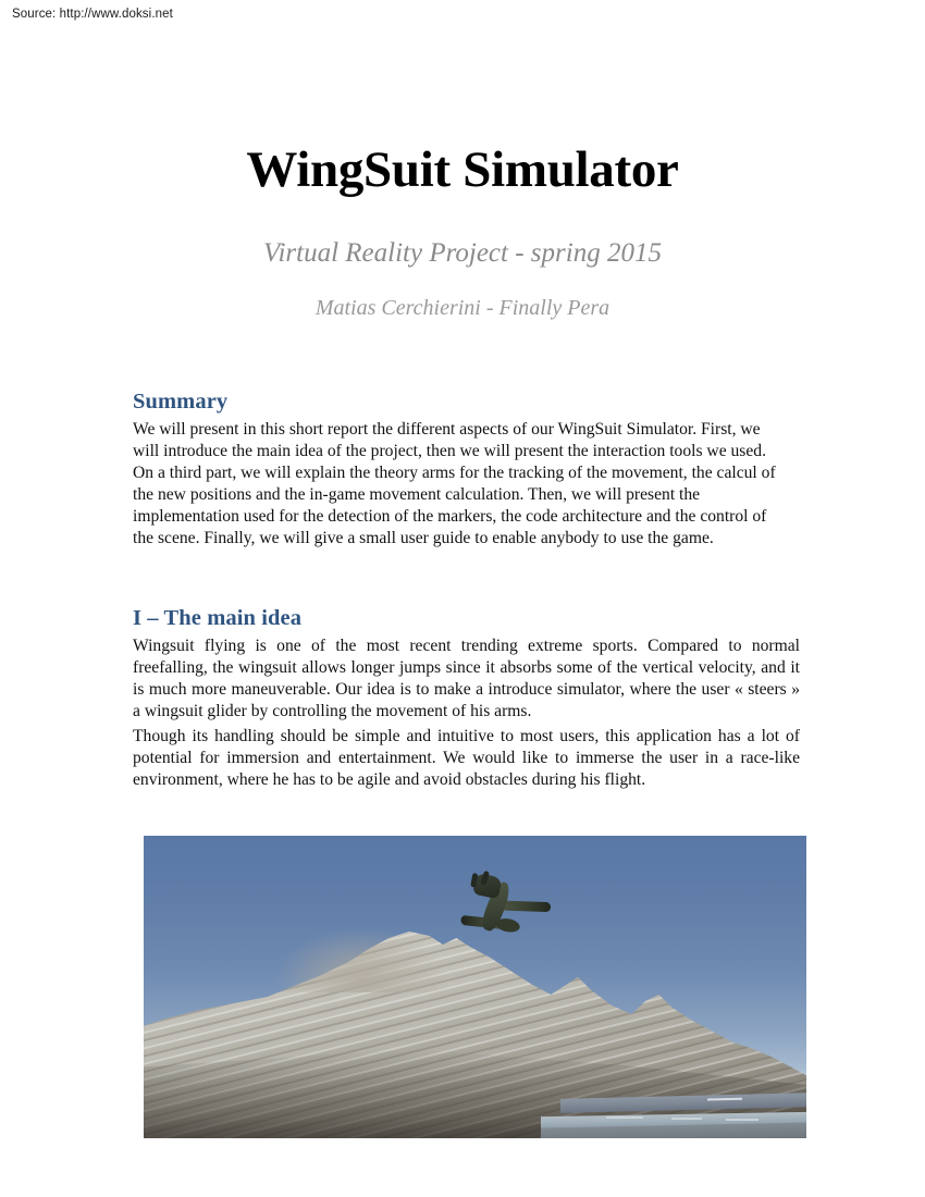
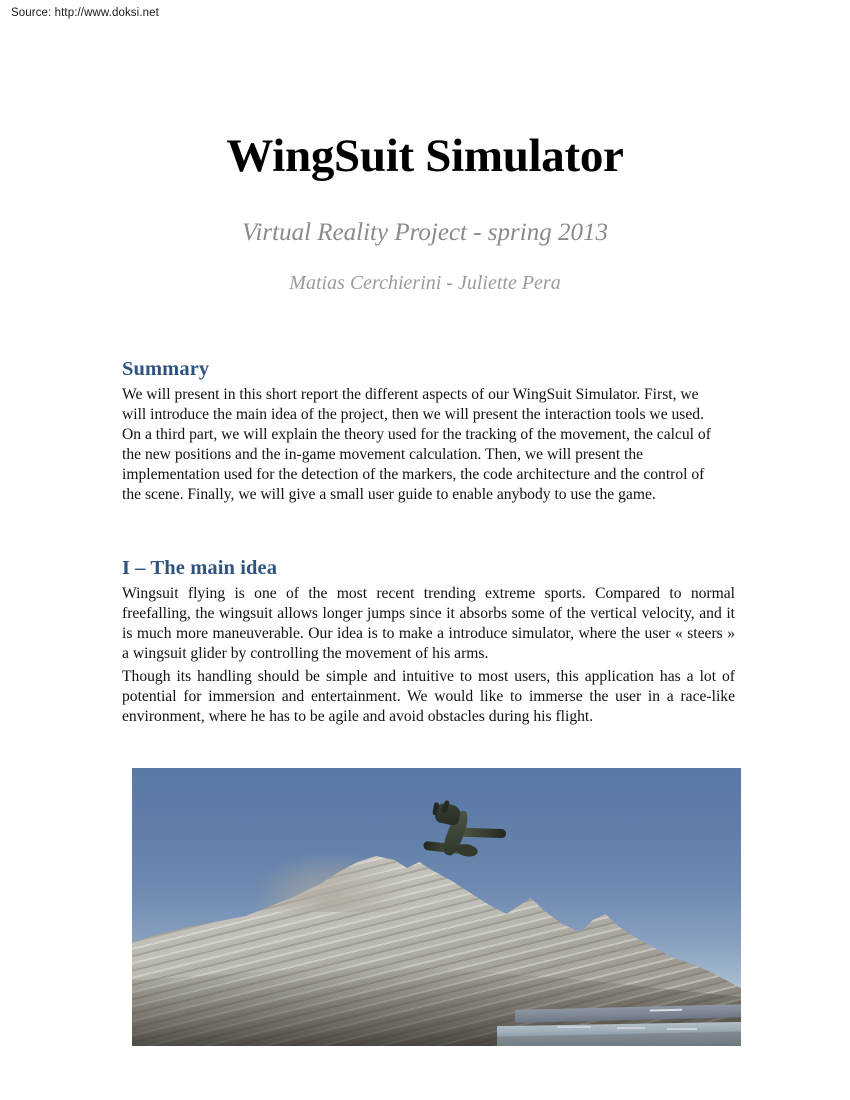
  Source: http://www.doksi.net
  WingSuit Simulator
- Virtual Reality Project - spring 2015
+ Virtual Reality Project - spring 2013
- Matias Cerchierini - Finally Pera
+ Matias Cerchierini - Juliette Pera
  Summary
- We will present in this short report the different aspects of our WingSuit Simulator. First, we will introduce the main idea of the project, then we will present the interaction tools we used. On a third part, we will explain the theory arms for the tracking of the movement, the calcul of the new positions and the in-game movement calculation. Then, we will present the implementation used for the detection of the markers, the code architecture and the control of the scene. Finally, we will give a small user guide to enable anybody to use the game.
+ We will present in this short report the different aspects of our WingSuit Simulator. First, we will introduce the main idea of the project, then we will present the interaction tools we used. On a third part, we will explain the theory used for the tracking of the movement, the calcul of the new positions and the in-game movement calculation. Then, we will present the implementation used for the detection of the markers, the code architecture and the control of the scene. Finally, we will give a small user guide to enable anybody to use the game.
  I – The main idea
  Wingsuit flying is one of the most recent trending extreme sports. Compared to normal freefalling, the wingsuit allows longer jumps since it absorbs some of the vertical velocity, and it is much more maneuverable. Our idea is to make a introduce simulator, where the user « steers » a wingsuit glider by controlling the movement of his arms.
  Though its handling should be simple and intuitive to most users, this application has a lot of potential for immersion and entertainment. We would like to immerse the user in a race-like environment, where he has to be agile and avoid obstacles during his flight.
